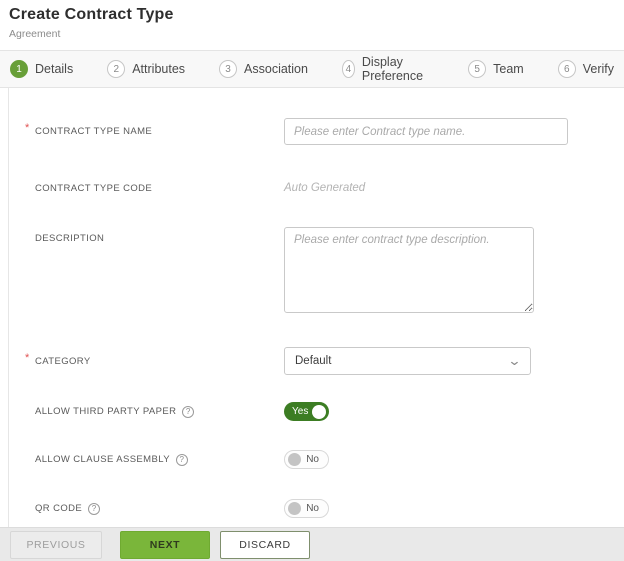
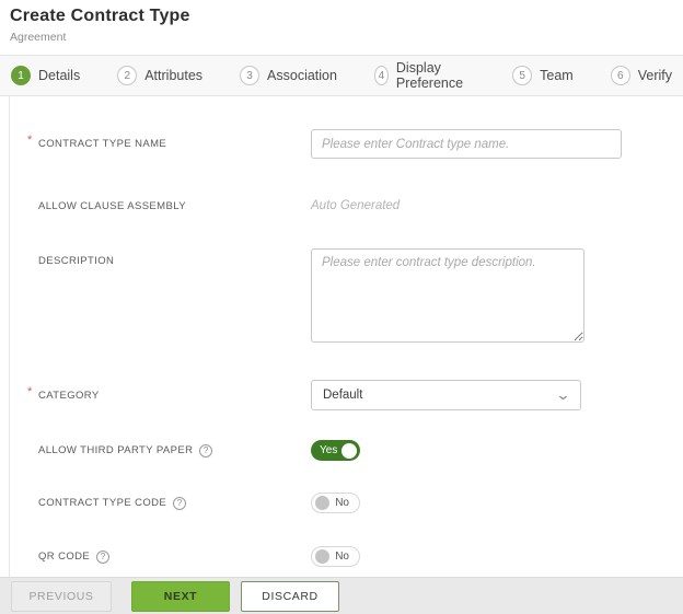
  Create Contract Type
  Agreement
  1
  Details
  2
  Attributes
  3
  Association
  4
  Display Preference
  5
  Team
  6
  Verify
  *
  CONTRACT TYPE NAME
  Please enter Contract type name.
- CONTRACT TYPE CODE
+ ALLOW CLAUSE ASSEMBLY
  Auto Generated
  DESCRIPTION
  Please enter contract type description.
  *
  CATEGORY
  Default
  ⌄
  ALLOW THIRD PARTY PAPER
  ?
  Yes
- ALLOW CLAUSE ASSEMBLY
+ CONTRACT TYPE CODE
  ?
  No
  QR CODE
  ?
  No
  PREVIOUS
  NEXT
  DISCARD
